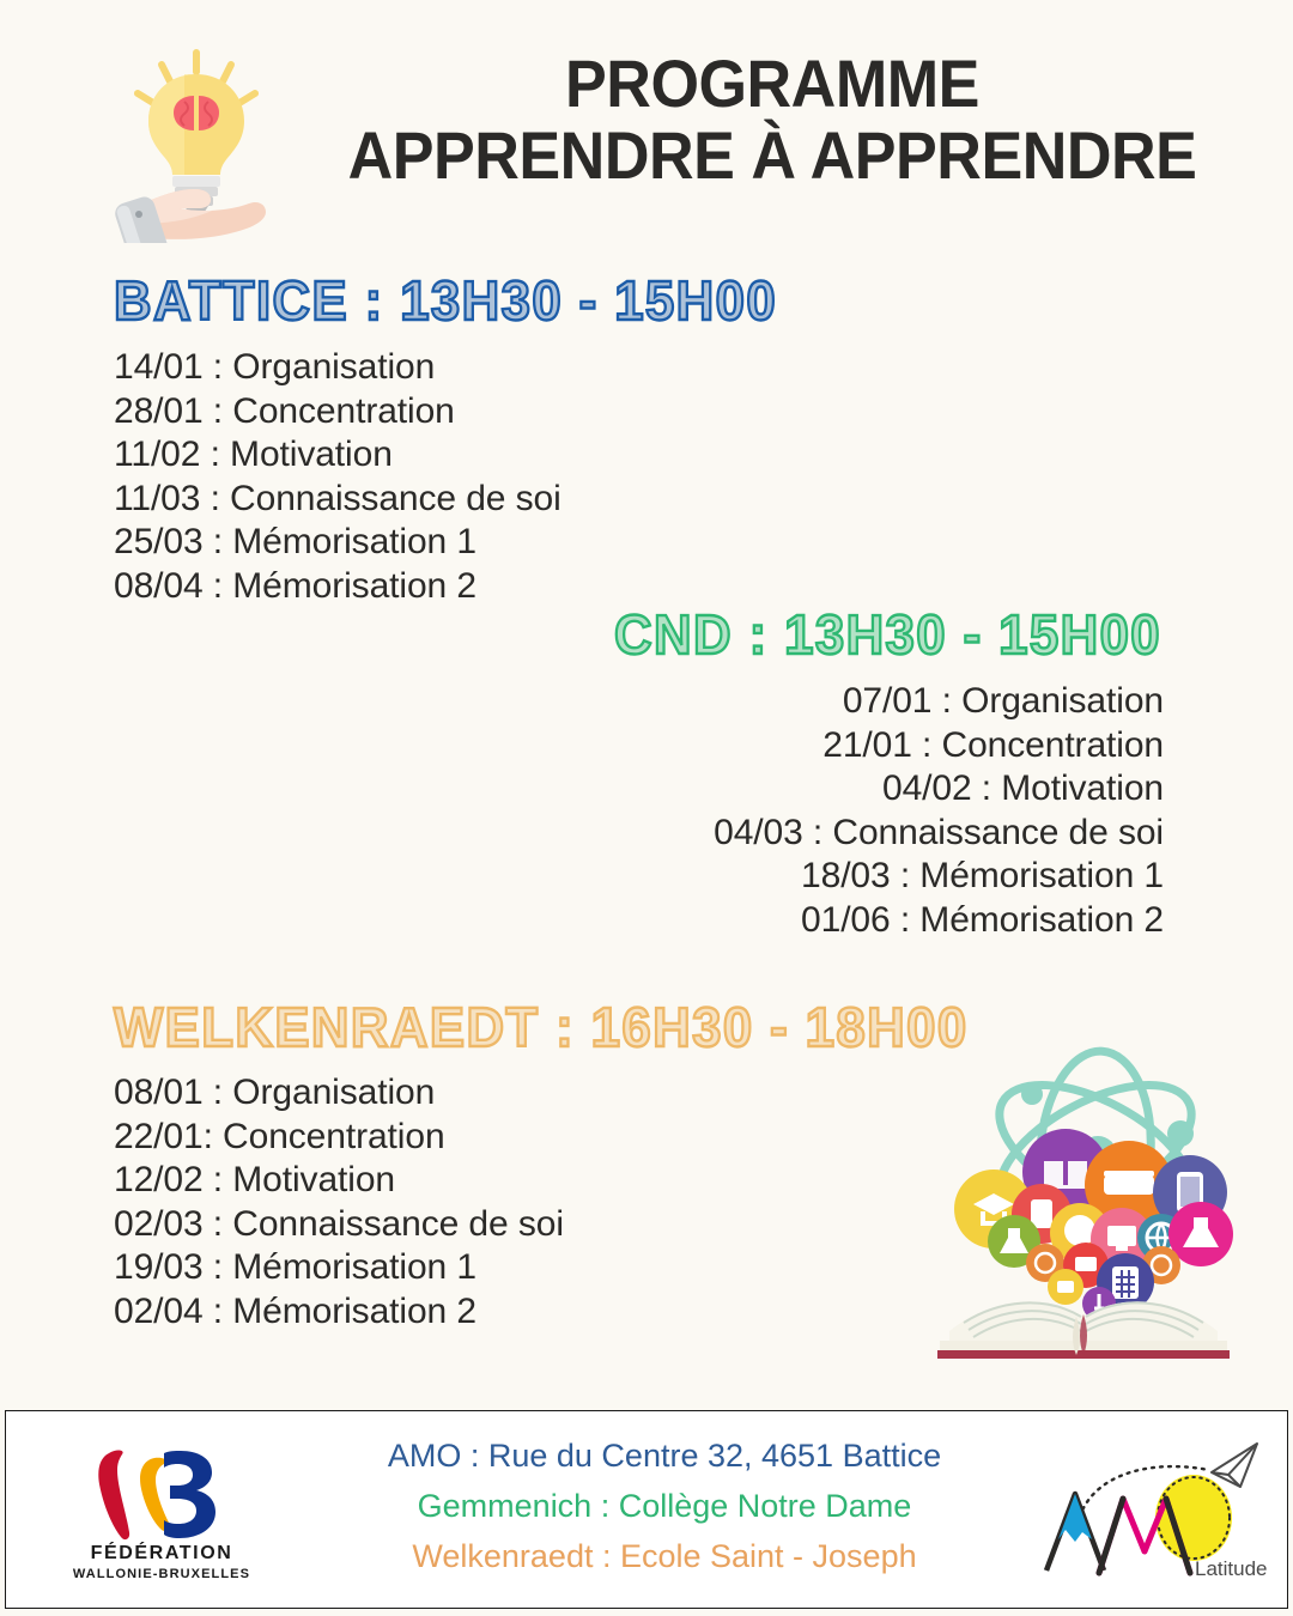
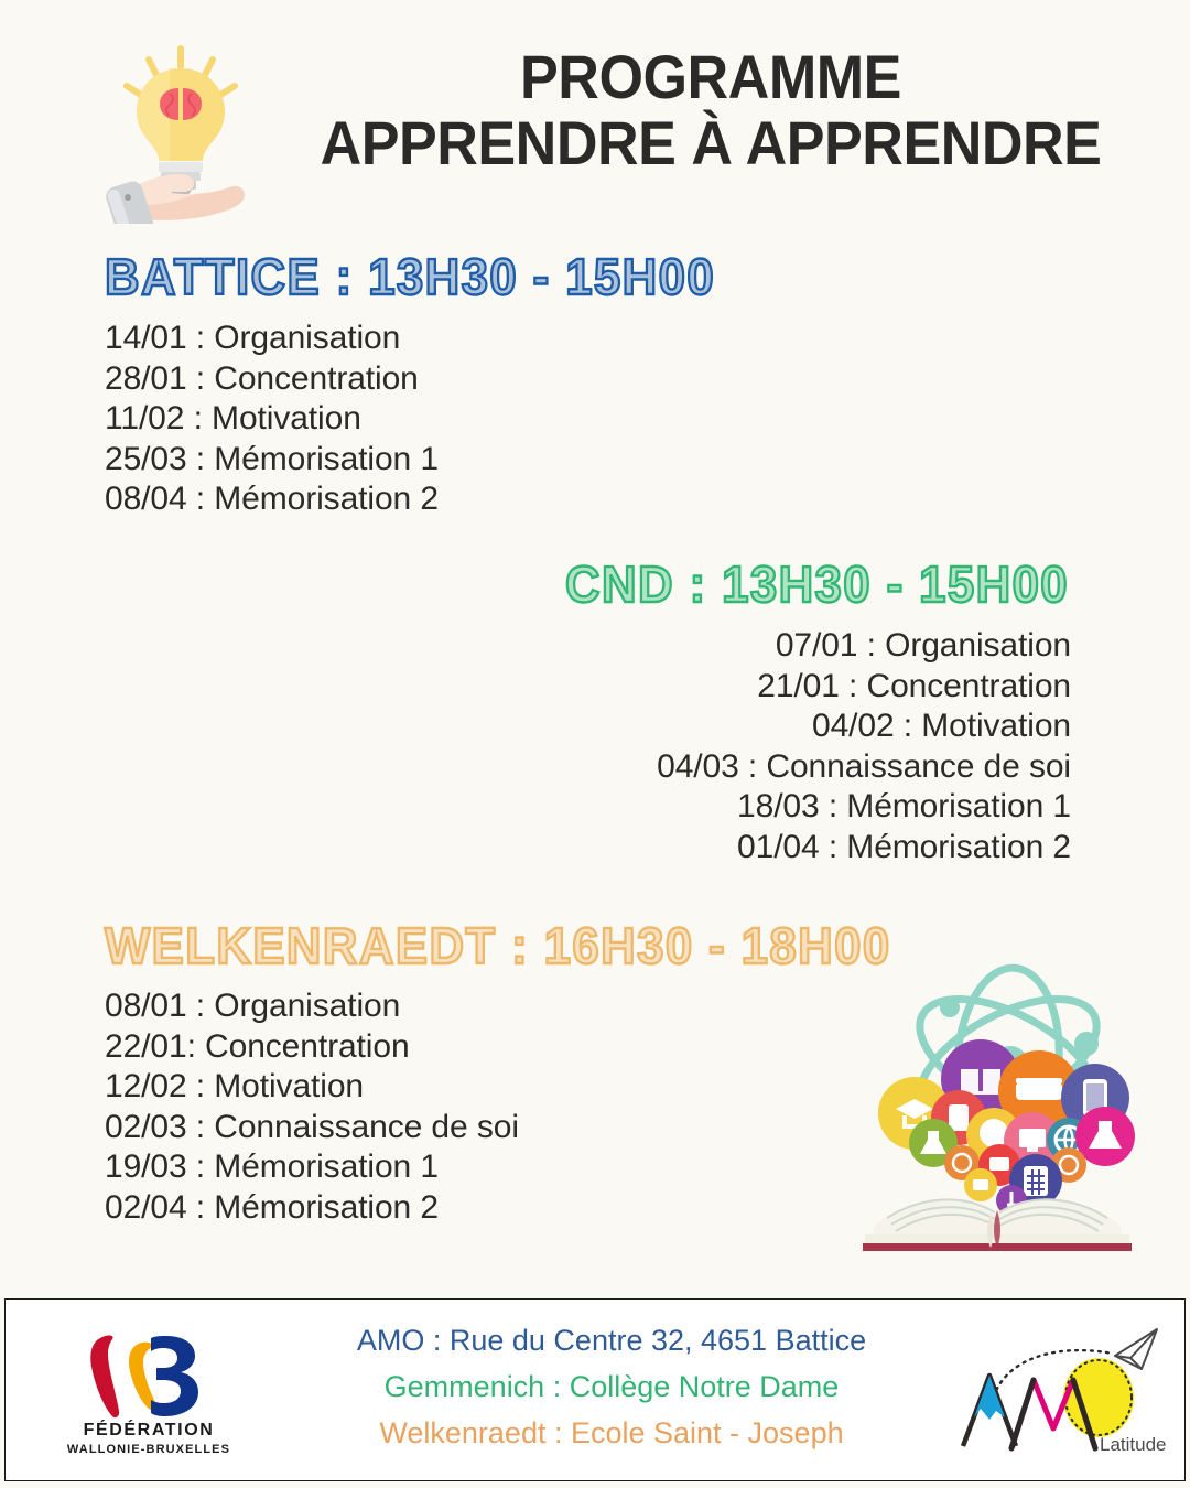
  PROGRAMME
  APPRENDRE À APPRENDRE
  BATTICE : 13H30 - 15H00
  14/01 : Organisation
  28/01 : Concentration
  11/02 : Motivation
- 11/03 : Connaissance de soi
  25/03 : Mémorisation 1
  08/04 : Mémorisation 2
  CND : 13H30 - 15H00
  07/01 : Organisation
  21/01 : Concentration
  04/02 : Motivation
  04/03 : Connaissance de soi
  18/03 : Mémorisation 1
- 01/06 : Mémorisation 2
+ 01/04 : Mémorisation 2
  WELKENRAEDT : 16H30 - 18H00
  08/01 : Organisation
  22/01: Concentration
  12/02 : Motivation
  02/03 : Connaissance de soi
  19/03 : Mémorisation 1
  02/04 : Mémorisation 2
  FÉDÉRATION
  WALLONIE-BRUXELLES
  AMO : Rue du Centre 32, 4651 Battice
  Gemmenich : Collège Notre Dame
  Welkenraedt : Ecole Saint - Joseph
  Latitude
